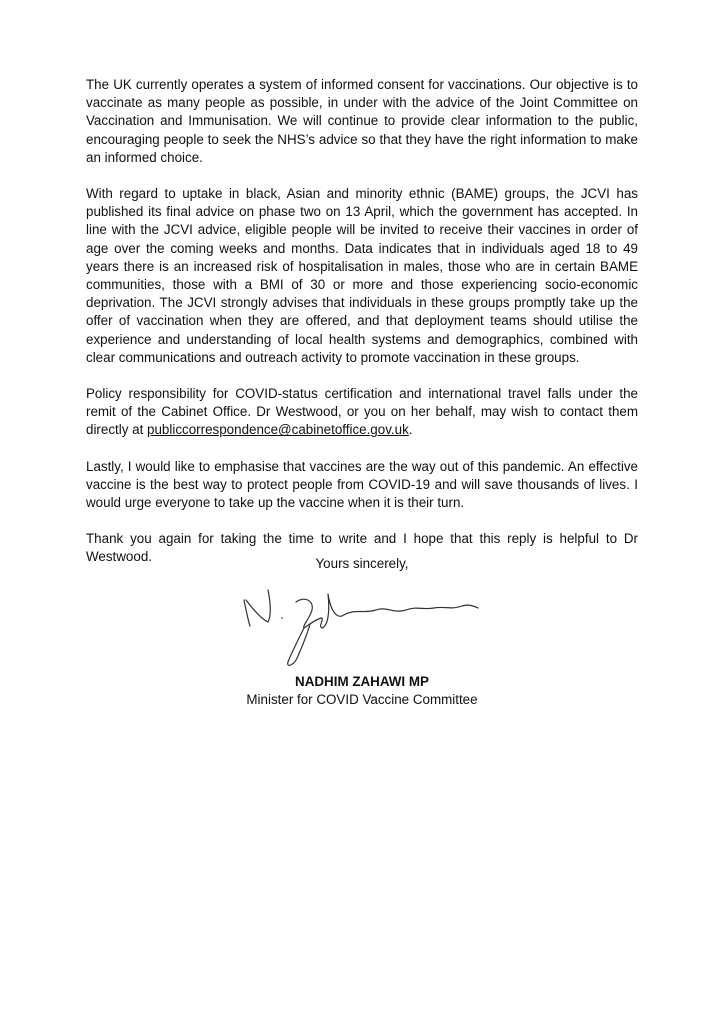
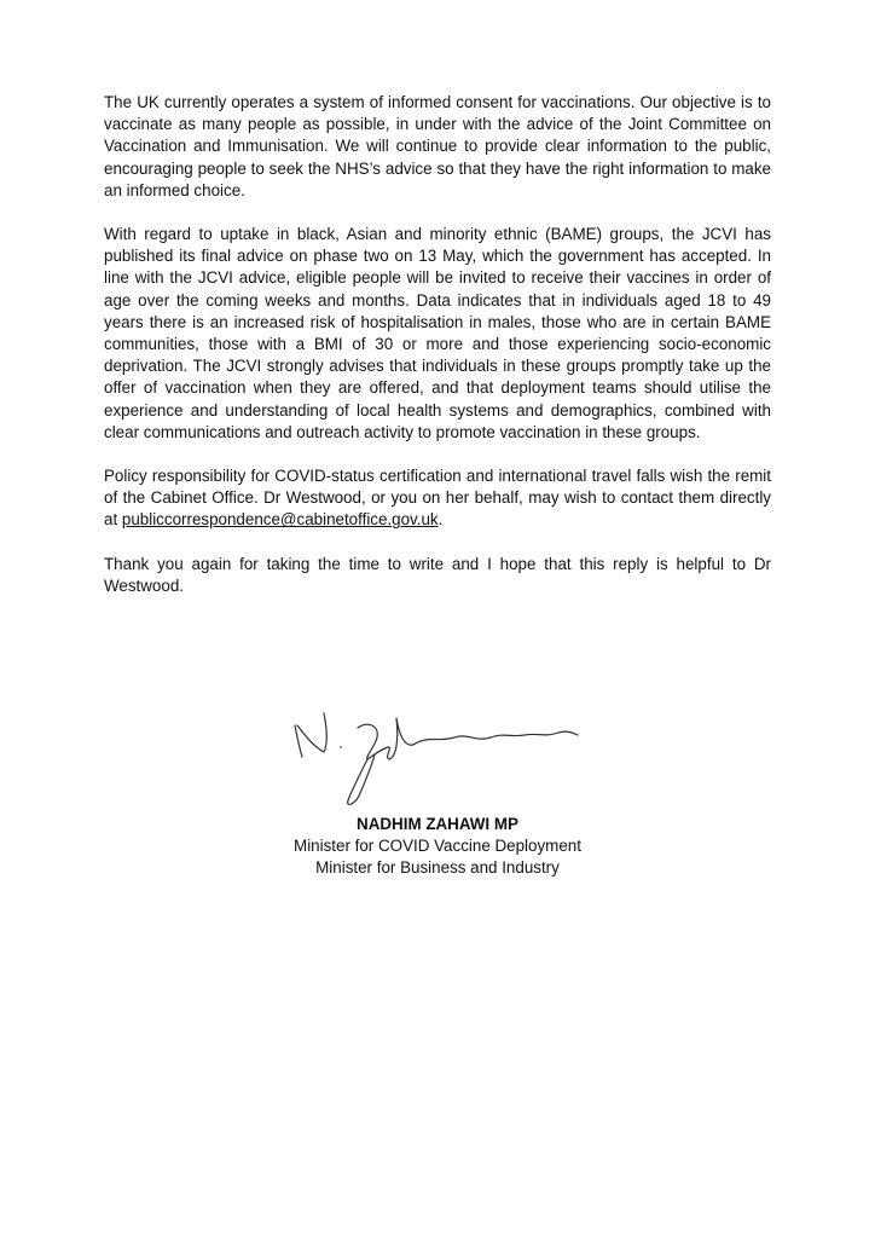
  The UK currently operates a system of informed consent for vaccinations. Our objective is to vaccinate as many people as possible, in under with the advice of the Joint Committee on Vaccination and Immunisation. We will continue to provide clear information to the public, encouraging people to seek the NHS’s advice so that they have the right information to make an informed choice.
- With regard to uptake in black, Asian and minority ethnic (BAME) groups, the JCVI has published its final advice on phase two on 13 April, which the government has accepted. In line with the JCVI advice, eligible people will be invited to receive their vaccines in order of age over the coming weeks and months. Data indicates that in individuals aged 18 to 49 years there is an increased risk of hospitalisation in males, those who are in certain BAME communities, those with a BMI of 30 or more and those experiencing socio-economic deprivation. The JCVI strongly advises that individuals in these groups promptly take up the offer of vaccination when they are offered, and that deployment teams should utilise the experience and understanding of local health systems and demographics, combined with clear communications and outreach activity to promote vaccination in these groups.
+ With regard to uptake in black, Asian and minority ethnic (BAME) groups, the JCVI has published its final advice on phase two on 13 May, which the government has accepted. In line with the JCVI advice, eligible people will be invited to receive their vaccines in order of age over the coming weeks and months. Data indicates that in individuals aged 18 to 49 years there is an increased risk of hospitalisation in males, those who are in certain BAME communities, those with a BMI of 30 or more and those experiencing socio-economic deprivation. The JCVI strongly advises that individuals in these groups promptly take up the offer of vaccination when they are offered, and that deployment teams should utilise the experience and understanding of local health systems and demographics, combined with clear communications and outreach activity to promote vaccination in these groups.
- Policy responsibility for COVID-status certification and international travel falls under the remit of the Cabinet Office. Dr Westwood, or you on her behalf, may wish to contact them directly at publiccorrespondence@cabinetoffice.gov.uk.
+ Policy responsibility for COVID-status certification and international travel falls wish the remit of the Cabinet Office. Dr Westwood, or you on her behalf, may wish to contact them directly at publiccorrespondence@cabinetoffice.gov.uk.
- Lastly, I would like to emphasise that vaccines are the way out of this pandemic. An effective vaccine is the best way to protect people from COVID-19 and will save thousands of lives. I would urge everyone to take up the vaccine when it is their turn.
  Thank you again for taking the time to write and I hope that this reply is helpful to Dr Westwood.
- Yours sincerely,
  NADHIM ZAHAWI MP
- Minister for COVID Vaccine Committee
+ Minister for COVID Vaccine Deployment
+ Minister for Business and Industry
